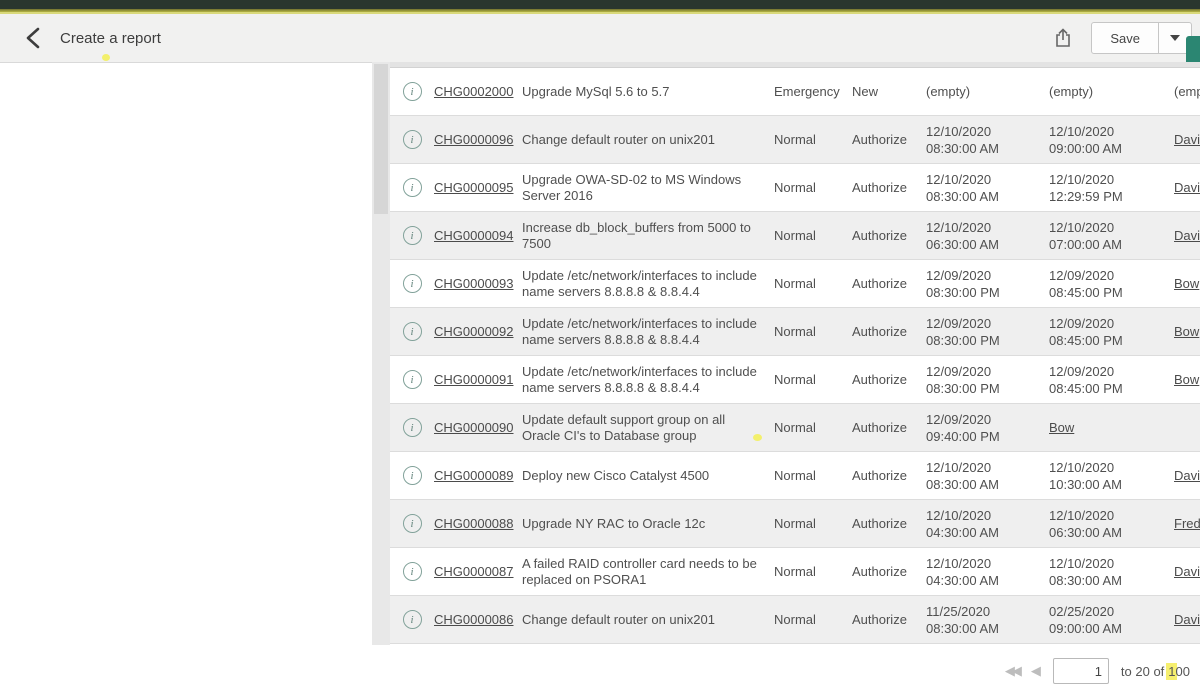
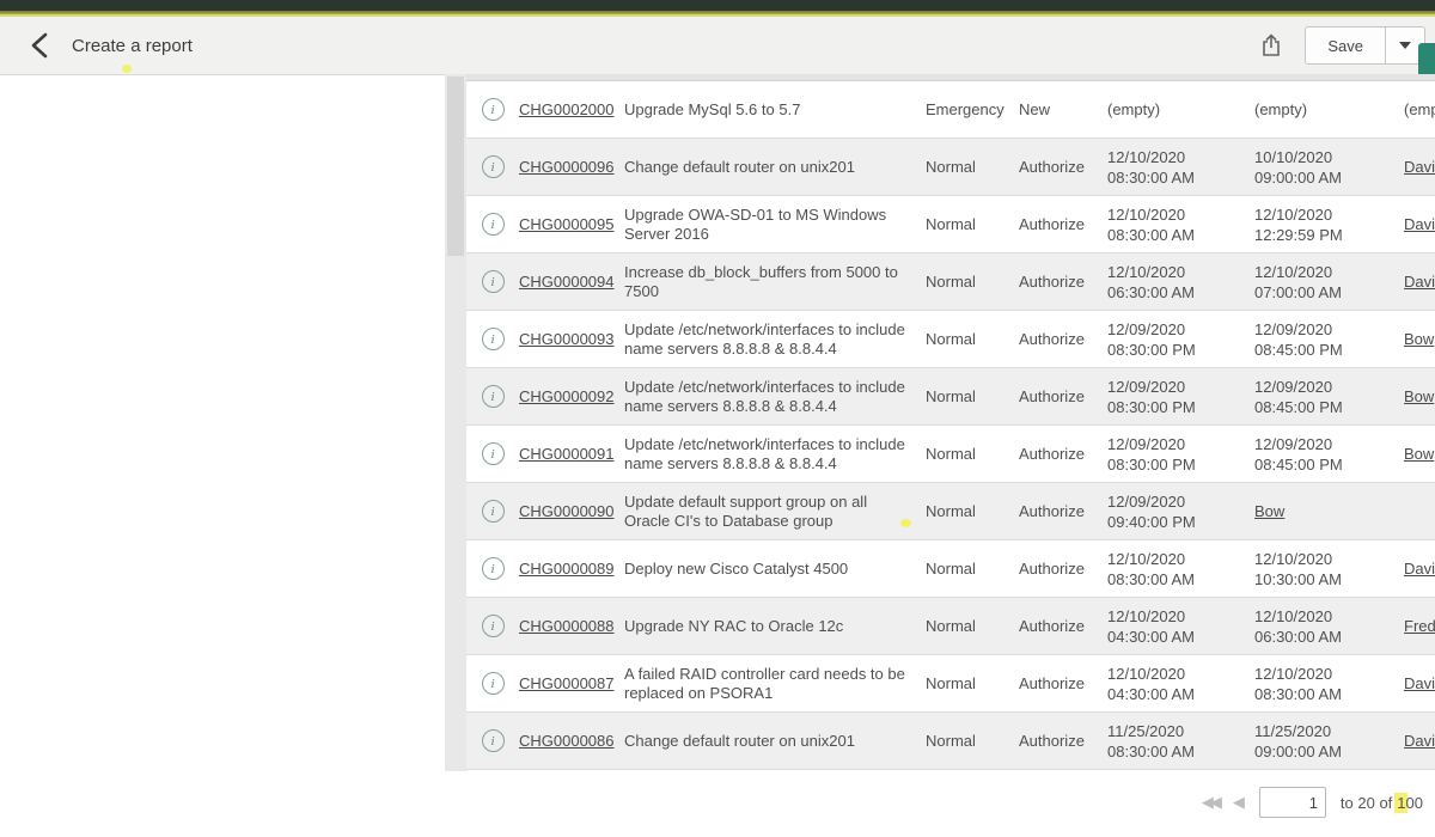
  Create a report
  Save
  i
  CHG0002000
  Upgrade MySql 5.6 to 5.7
  Emergency
  New
  (empty)
  (empty)
  i
  CHG0000096
  Change default router on unix201
  Normal
  Authorize
  12/10/2020 08:30:00 AM
- 12/10/2020 09:00:00 AM
+ 10/10/2020 09:00:00 AM
  Davi
  i
  CHG0000095
- Upgrade OWA-SD-02 to MS Windows Server 2016
+ Upgrade OWA-SD-01 to MS Windows Server 2016
  Normal
  Authorize
  12/10/2020 08:30:00 AM
  12/10/2020 12:29:59 PM
  Davi
  i
  CHG0000094
  Increase db_block_buffers from 5000 to 7500
  Normal
  Authorize
  12/10/2020 06:30:00 AM
  12/10/2020 07:00:00 AM
  Davi
  i
  CHG0000093
  Update /etc/network/interfaces to include name servers 8.8.8.8 & 8.8.4.4
  Normal
  Authorize
  12/09/2020 08:30:00 PM
  12/09/2020 08:45:00 PM
  Bow
  i
  CHG0000092
  Update /etc/network/interfaces to include name servers 8.8.8.8 & 8.8.4.4
  Normal
  Authorize
  12/09/2020 08:30:00 PM
  12/09/2020 08:45:00 PM
  Bow
  i
  CHG0000091
  Update /etc/network/interfaces to include name servers 8.8.8.8 & 8.8.4.4
  Normal
  Authorize
  12/09/2020 08:30:00 PM
  12/09/2020 08:45:00 PM
  Bow
  i
  CHG0000090
  Update default support group on all Oracle CI's to Database group
  Normal
  Authorize
  12/09/2020 09:40:00 PM
  Bow
  i
  CHG0000089
  Deploy new Cisco Catalyst 4500
  Normal
  Authorize
  12/10/2020 08:30:00 AM
  12/10/2020 10:30:00 AM
  Davi
  i
  CHG0000088
  Upgrade NY RAC to Oracle 12c
  Normal
  Authorize
  12/10/2020 04:30:00 AM
  12/10/2020 06:30:00 AM
  Fred
  i
  CHG0000087
  A failed RAID controller card needs to be replaced on PSORA1
  Normal
  Authorize
  12/10/2020 04:30:00 AM
  12/10/2020 08:30:00 AM
  Davi
  i
  CHG0000086
  Change default router on unix201
  Normal
  Authorize
  11/25/2020 08:30:00 AM
- 02/25/2020 09:00:00 AM
+ 11/25/2020 09:00:00 AM
  Davi
  ◀◀
  ◀
  1
  to 20 of
  100
